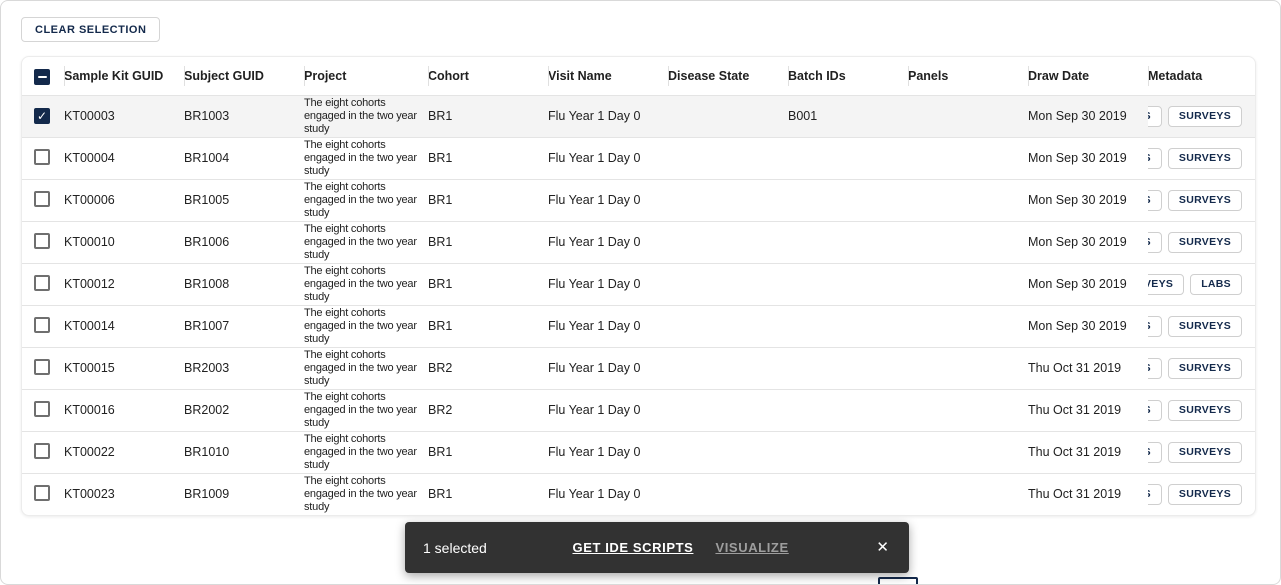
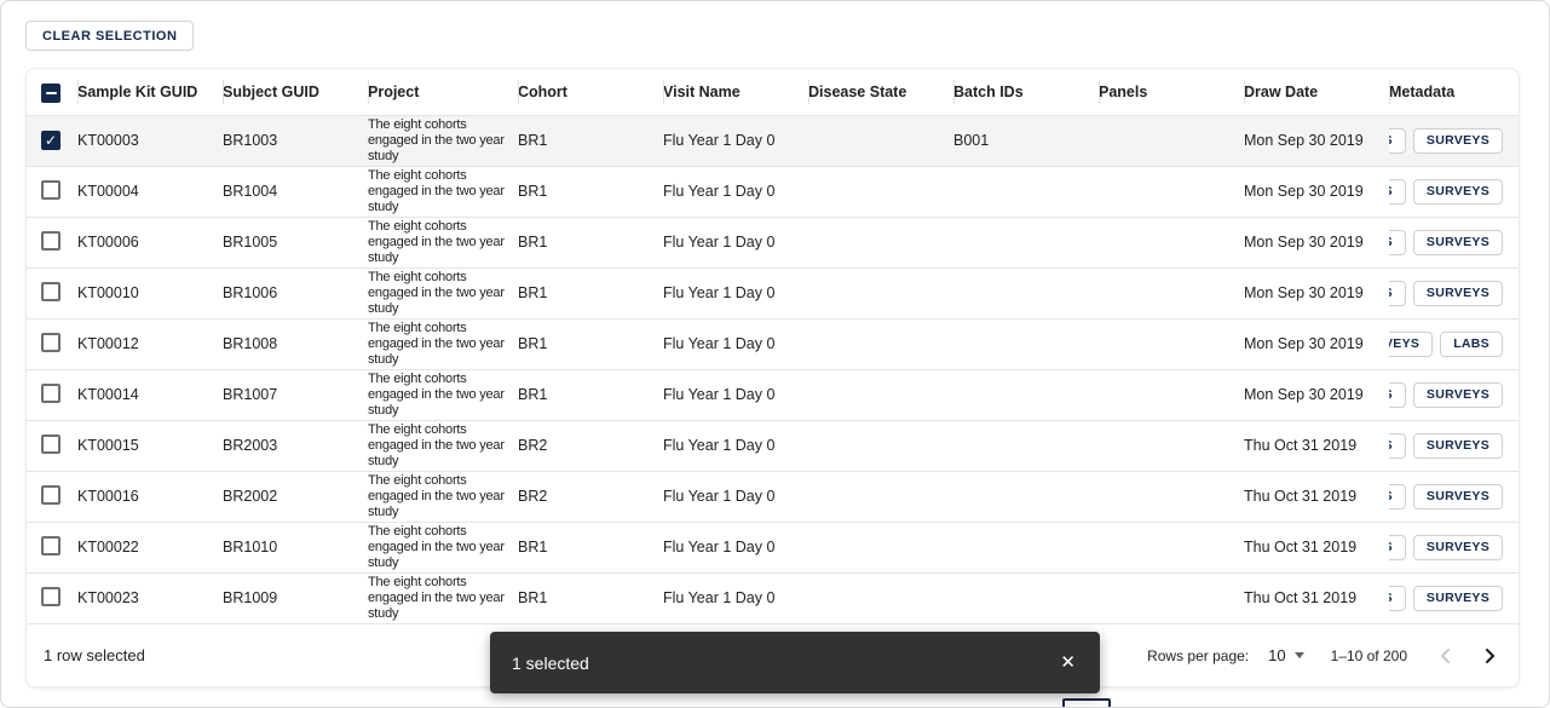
  CLEAR SELECTION
  	Sample Kit GUID	Subject GUID	Project	Cohort	Visit Name	Disease State	Batch IDs	Panels	Draw Date	Metadata
  	KT00003	BR1003	The eight cohorts engaged in the two year study	BR1	Flu Year 1 Day 0		B001		Mon Sep 30 2019	S SURVEYS
  	KT00004	BR1004	The eight cohorts engaged in the two year study	BR1	Flu Year 1 Day 0				Mon Sep 30 2019	S SURVEYS
  	KT00006	BR1005	The eight cohorts engaged in the two year study	BR1	Flu Year 1 Day 0				Mon Sep 30 2019	S SURVEYS
  	KT00010	BR1006	The eight cohorts engaged in the two year study	BR1	Flu Year 1 Day 0				Mon Sep 30 2019	S SURVEYS
  	KT00012	BR1008	The eight cohorts engaged in the two year study	BR1	Flu Year 1 Day 0				Mon Sep 30 2019	VEYS LABS
  	KT00014	BR1007	The eight cohorts engaged in the two year study	BR1	Flu Year 1 Day 0				Mon Sep 30 2019	S SURVEYS
  	KT00015	BR2003	The eight cohorts engaged in the two year study	BR2	Flu Year 1 Day 0				Thu Oct 31 2019	S SURVEYS
  	KT00016	BR2002	The eight cohorts engaged in the two year study	BR2	Flu Year 1 Day 0				Thu Oct 31 2019	S SURVEYS
  	KT00022	BR1010	The eight cohorts engaged in the two year study	BR1	Flu Year 1 Day 0				Thu Oct 31 2019	S SURVEYS
  	KT00023	BR1009	The eight cohorts engaged in the two year study	BR1	Flu Year 1 Day 0				Thu Oct 31 2019	S SURVEYS
+ 1 row selected
+ Rows per page:
+ 10
+ 1–10 of 200
  1 selected
- GET IDE SCRIPTS
- VISUALIZE
  ✕
